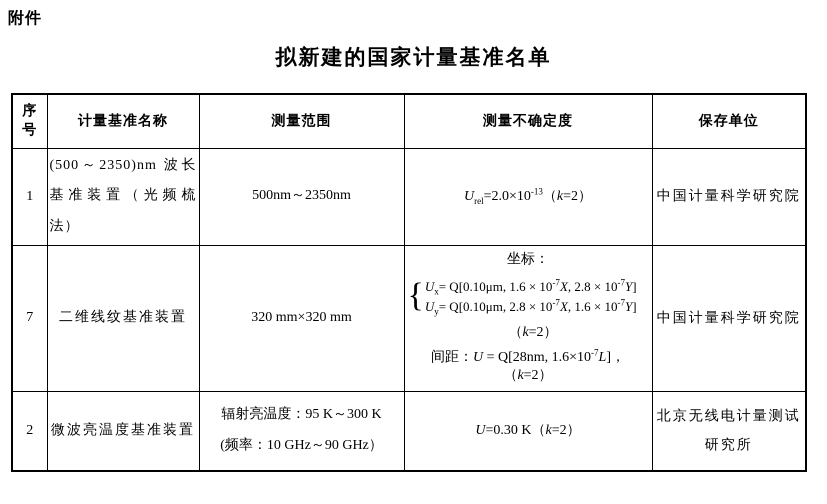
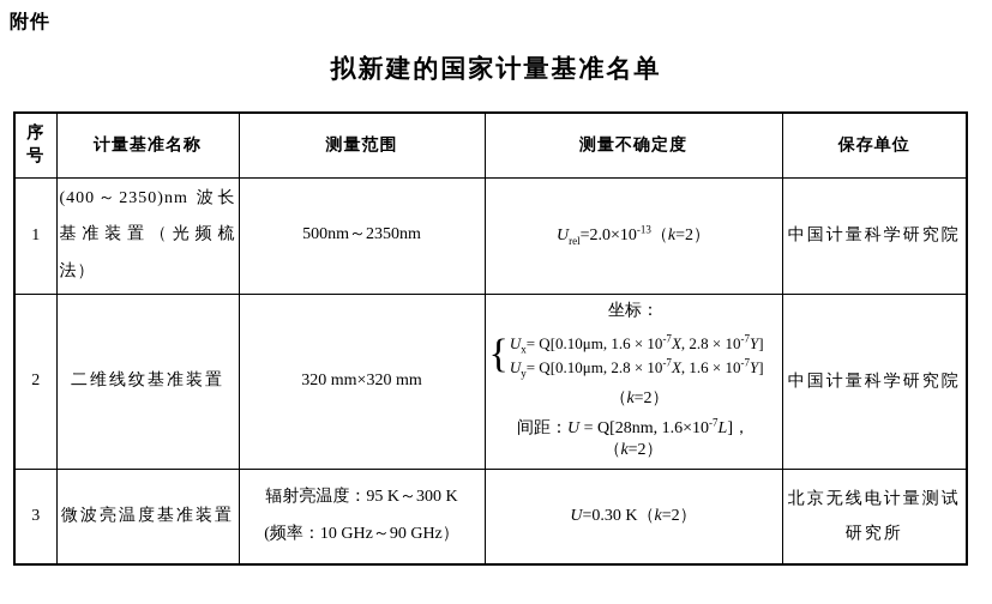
  附件
  拟新建的国家计量基准名单
  序号	计量基准名称	测量范围	测量不确定度	保存单位
- 1	(500～2350)nm 波长基准装置（光频梳法）	500nm～2350nm	Urel=2.0×10-13（k=2）	中国计量科学研究院
+ 1	(400～2350)nm 波长基准装置（光频梳法）	500nm～2350nm	Urel=2.0×10-13（k=2）	中国计量科学研究院
- 7	二维线纹基准装置	320 mm×320 mm	坐标： { Ux= Q[0.10μm, 1.6 × 10-7X, 2.8 × 10-7Y] Uy= Q[0.10μm, 2.8 × 10-7X, 1.6 × 10-7Y] （k=2） 间距：U = Q[28nm, 1.6×10-7L]，（k=2）	中国计量科学研究院
+ 2	二维线纹基准装置	320 mm×320 mm	坐标： { Ux= Q[0.10μm, 1.6 × 10-7X, 2.8 × 10-7Y] Uy= Q[0.10μm, 2.8 × 10-7X, 1.6 × 10-7Y] （k=2） 间距：U = Q[28nm, 1.6×10-7L]，（k=2）	中国计量科学研究院
- 2	微波亮温度基准装置	辐射亮温度：95 K～300 K(频率：10 GHz～90 GHz）	U=0.30 K（k=2）	北京无线电计量测试研究所
+ 3	微波亮温度基准装置	辐射亮温度：95 K～300 K(频率：10 GHz～90 GHz）	U=0.30 K（k=2）	北京无线电计量测试研究所
